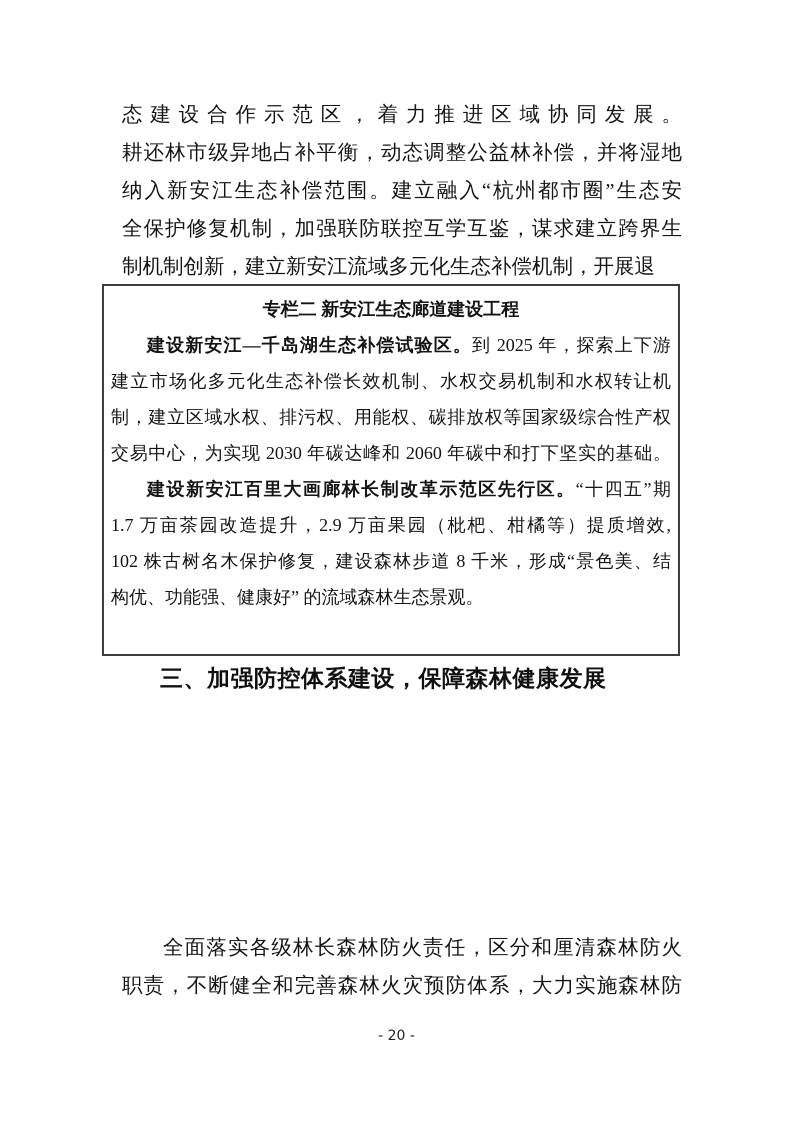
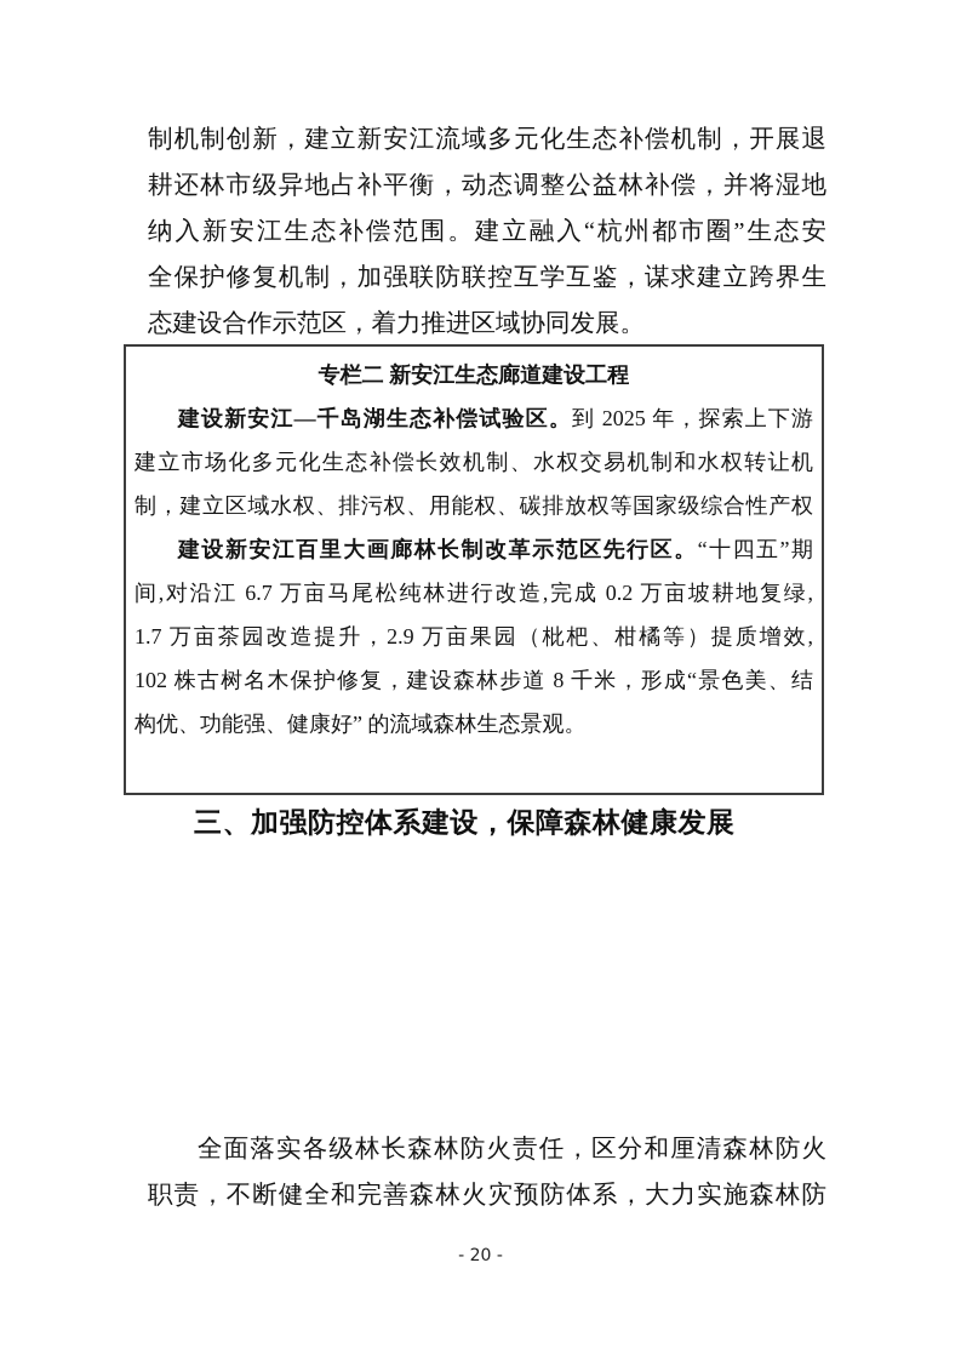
- 态建设合作示范区，着力推进区域协同发展。
+ 制机制创新，建立新安江流域多元化生态补偿机制，开展退
  耕还林市级异地占补平衡，动态调整公益林补偿，并将湿地
  纳入新安江生态补偿范围。建立融入“杭州都市圈”生态安
  全保护修复机制，加强联防联控互学互鉴，谋求建立跨界生
- 制机制创新，建立新安江流域多元化生态补偿机制，开展退
+ 态建设合作示范区，着力推进区域协同发展。
  专栏二 新安江生态廊道建设工程
  建设新安江—千岛湖生态补偿试验区。到 2025 年，探索上下游
  建立市场化多元化生态补偿长效机制、水权交易机制和水权转让机
  制，建立区域水权、排污权、用能权、碳排放权等国家级综合性产权
- 交易中心，为实现 2030 年碳达峰和 2060 年碳中和打下坚实的基础。
  建设新安江百里大画廊林长制改革示范区先行区。“十四五”期
+ 间,对沿江 6.7 万亩马尾松纯林进行改造,完成 0.2 万亩坡耕地复绿,
  1.7 万亩茶园改造提升，2.9 万亩果园（枇杷、柑橘等）提质增效,
  102 株古树名木保护修复，建设森林步道 8 千米，形成“景色美、结
  构优、功能强、健康好” 的流域森林生态景观。
  三、加强防控体系建设，保障森林健康发展
  全面落实各级林长森林防火责任，区分和厘清森林防火
  职责，不断健全和完善森林火灾预防体系，大力实施森林防
  - 20 -
